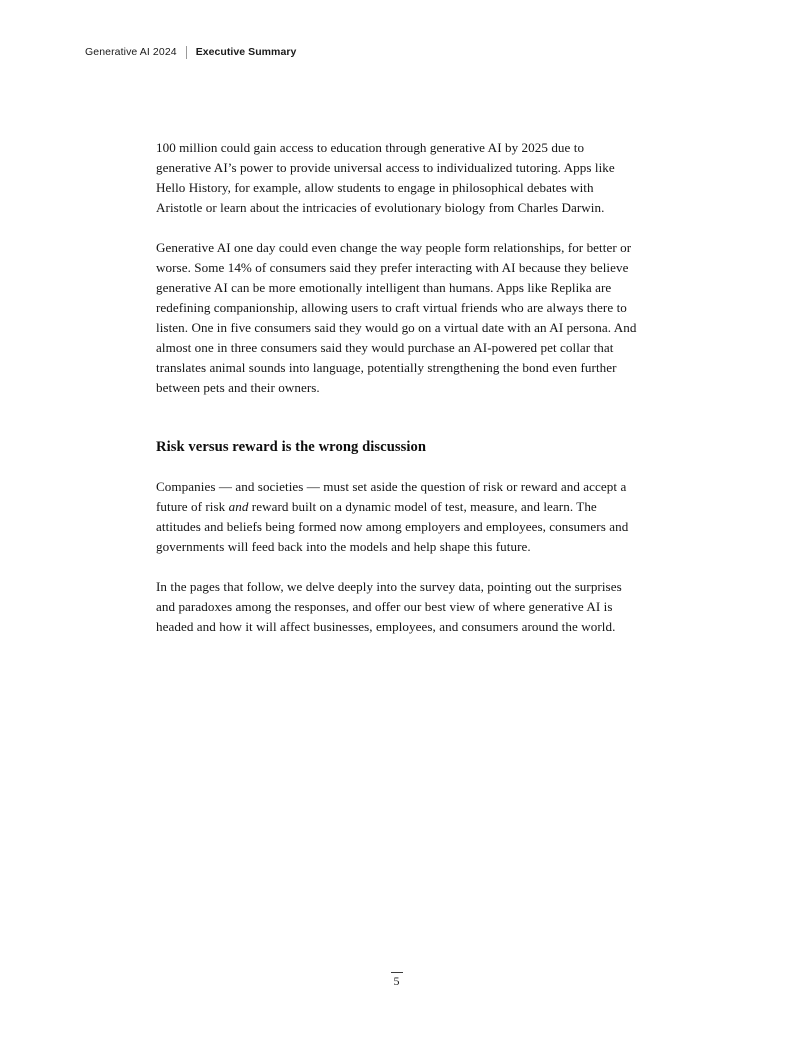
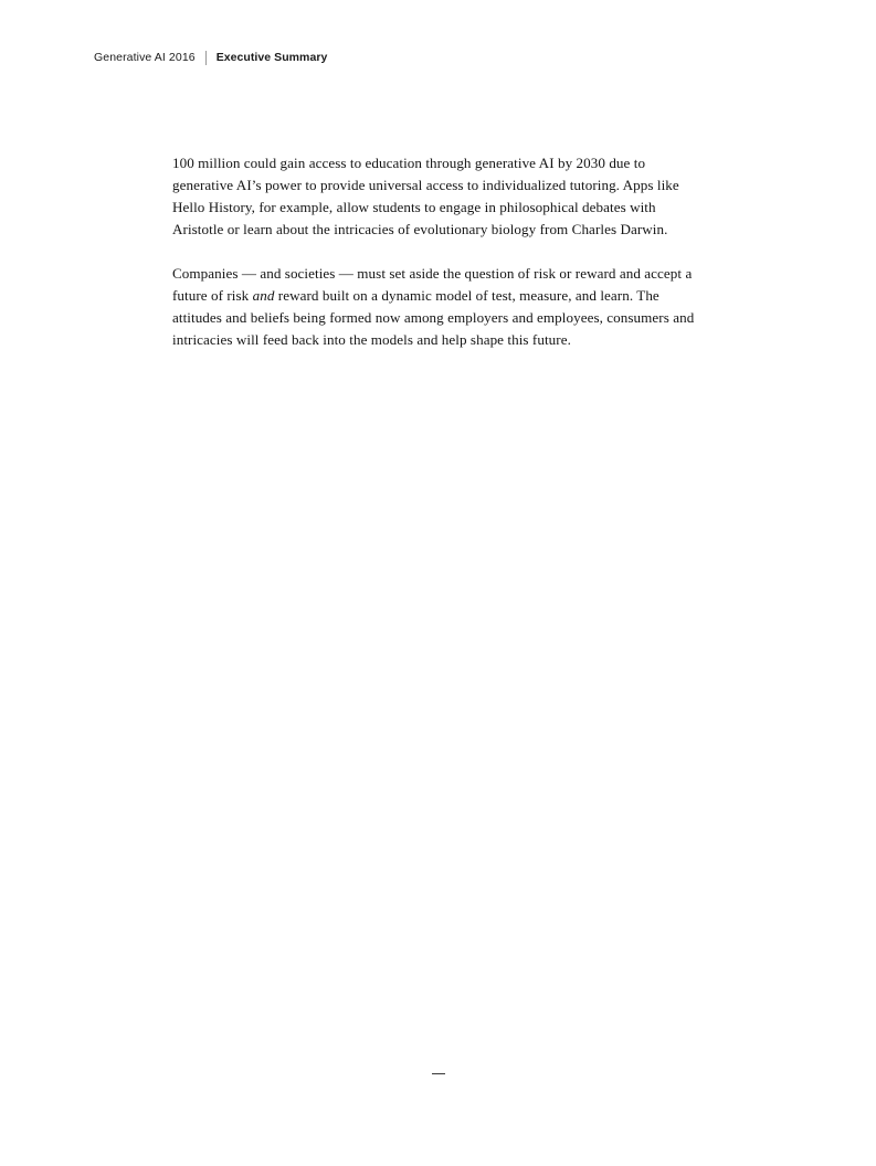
- Generative AI 2024
+ Generative AI 2016
  Executive Summary
- 100 million could gain access to education through generative AI by 2025 due to generative AI’s power to provide universal access to individualized tutoring. Apps like Hello History, for example, allow students to engage in philosophical debates with Aristotle or learn about the intricacies of evolutionary biology from Charles Darwin.
+ 100 million could gain access to education through generative AI by 2030 due to generative AI’s power to provide universal access to individualized tutoring. Apps like Hello History, for example, allow students to engage in philosophical debates with Aristotle or learn about the intricacies of evolutionary biology from Charles Darwin.
- Generative AI one day could even change the way people form relationships, for better or worse. Some 14% of consumers said they prefer interacting with AI because they believe generative AI can be more emotionally intelligent than humans. Apps like Replika are redefining companionship, allowing users to craft virtual friends who are always there to listen. One in five consumers said they would go on a virtual date with an AI persona. And almost one in three consumers said they would purchase an AI-powered pet collar that translates animal sounds into language, potentially strengthening the bond even further between pets and their owners.
- Risk versus reward is the wrong discussion
- Companies — and societies — must set aside the question of risk or reward and accept a future of risk and reward built on a dynamic model of test, measure, and learn. The attitudes and beliefs being formed now among employers and employees, consumers and governments will feed back into the models and help shape this future.
+ Companies — and societies — must set aside the question of risk or reward and accept a future of risk and reward built on a dynamic model of test, measure, and learn. The attitudes and beliefs being formed now among employers and employees, consumers and intricacies will feed back into the models and help shape this future.
- In the pages that follow, we delve deeply into the survey data, pointing out the surprises and paradoxes among the responses, and offer our best view of where generative AI is headed and how it will affect businesses, employees, and consumers around the world.
- 5
